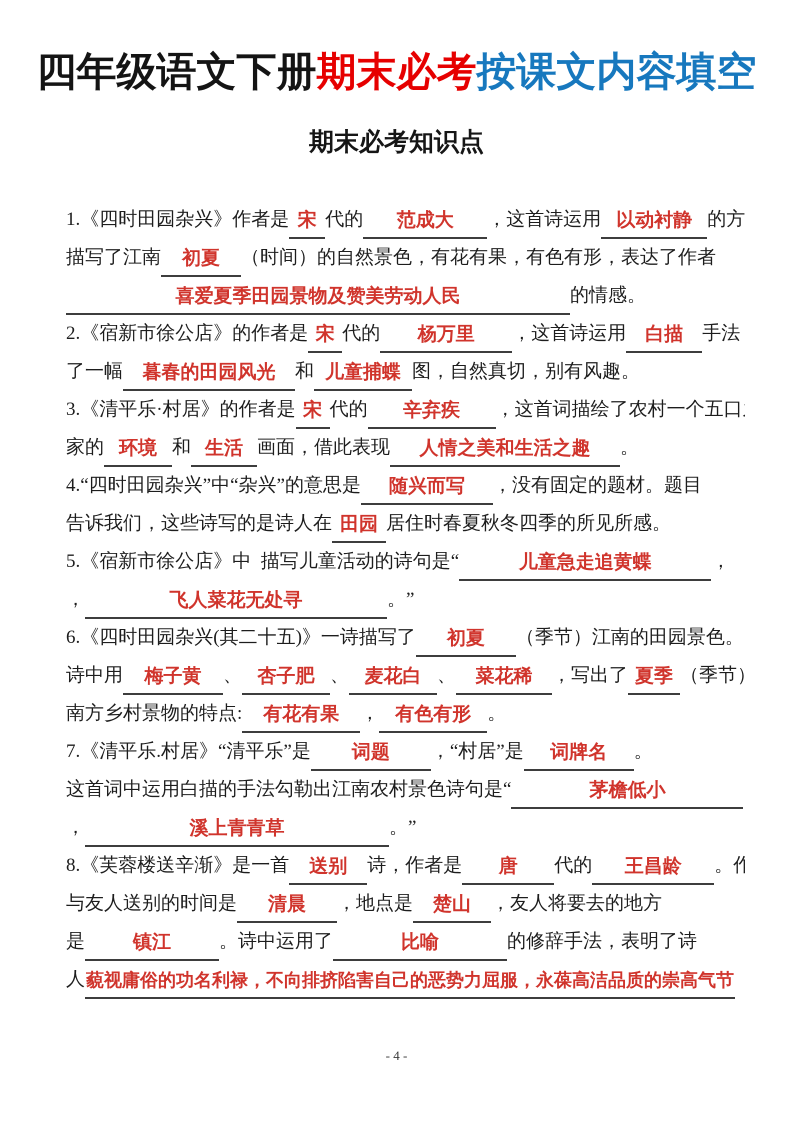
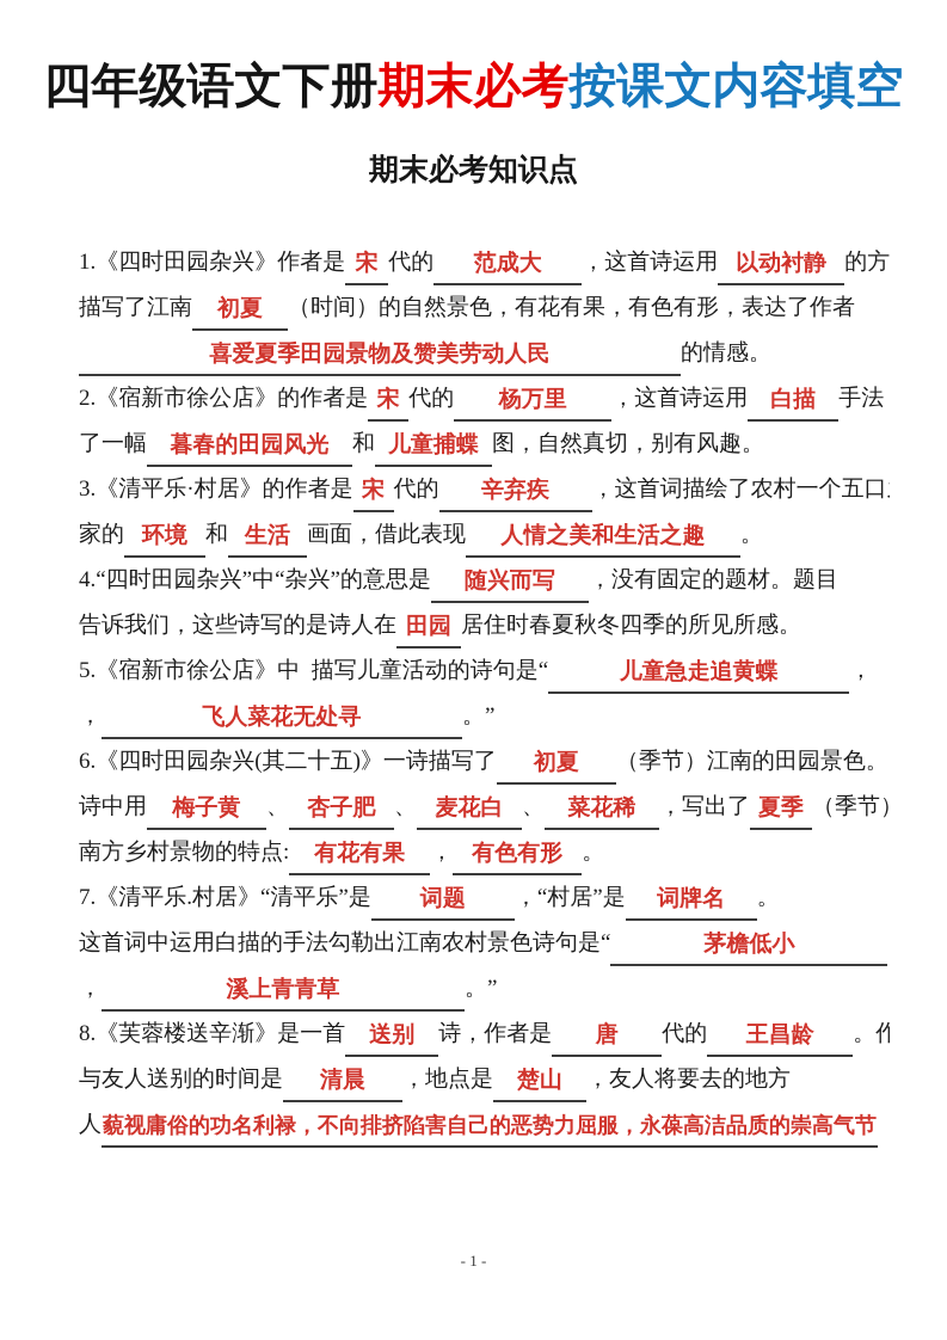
  四年级语文下册期末必考按课文内容填空
  期末必考知识点
  1.《四时田园杂兴》作者是 宋 代的 范成大 ，这首诗运用 以动衬静 的方
  描写了江南 初夏 （时间）的自然景色，有花有果，有色有形，表达了作者
  喜爱夏季田园景物及赞美劳动人民 的情感。
  2.《宿新市徐公店》的作者是 宋 代的 杨万里 ，这首诗运用 白描 手法
  了一幅 暮春的田园风光 和 儿童捕蝶 图，自然真切，别有风趣。
  3.《清平乐·村居》的作者是 宋 代的 辛弃疾 ，这首词描绘了农村一个五口
  家的 环境 和 生活 画面，借此表现 人情之美和生活之趣 。
  4.“四时田园杂兴”中“杂兴”的意思是 随兴而写 ，没有固定的题材。题目
  告诉我们，这些诗写的是诗人在 田园 居住时春夏秋冬四季的所见所感。
  5.《宿新市徐公店》中 描写儿童活动的诗句是“ 儿童急走追黄蝶 ，
  ， 飞人菜花无处寻 。”
  6.《四时田园杂兴(其二十五)》一诗描写了 初夏 （季节）江南的田园景色。
  诗中用 梅子黄 、 杏子肥 、 麦花白 、 菜花稀 ，写出了 夏季 （季节
  南方乡村景物的特点: 有花有果 ， 有色有形 。
  7.《清平乐.村居》“清平乐”是 词题 ，“村居”是 词牌名 。
  这首词中运用白描的手法勾勒出江南农村景色诗句是“ 茅檐低小
  ， 溪上青青草 。”
  8.《芙蓉楼送辛渐》是一首 送别 诗，作者是 唐 代的 王昌龄 。作
  与友人送别的时间是 清晨 ，地点是 楚山 ，友人将要去的地方
- 是 镇江 。诗中运用了 比喻 的修辞手法，表明了诗
  人藐视庸俗的功名利禄，不向排挤陷害自己的恶势力屈服，永葆高洁品质的崇高气节
- - 4 -
+ - 1 -
